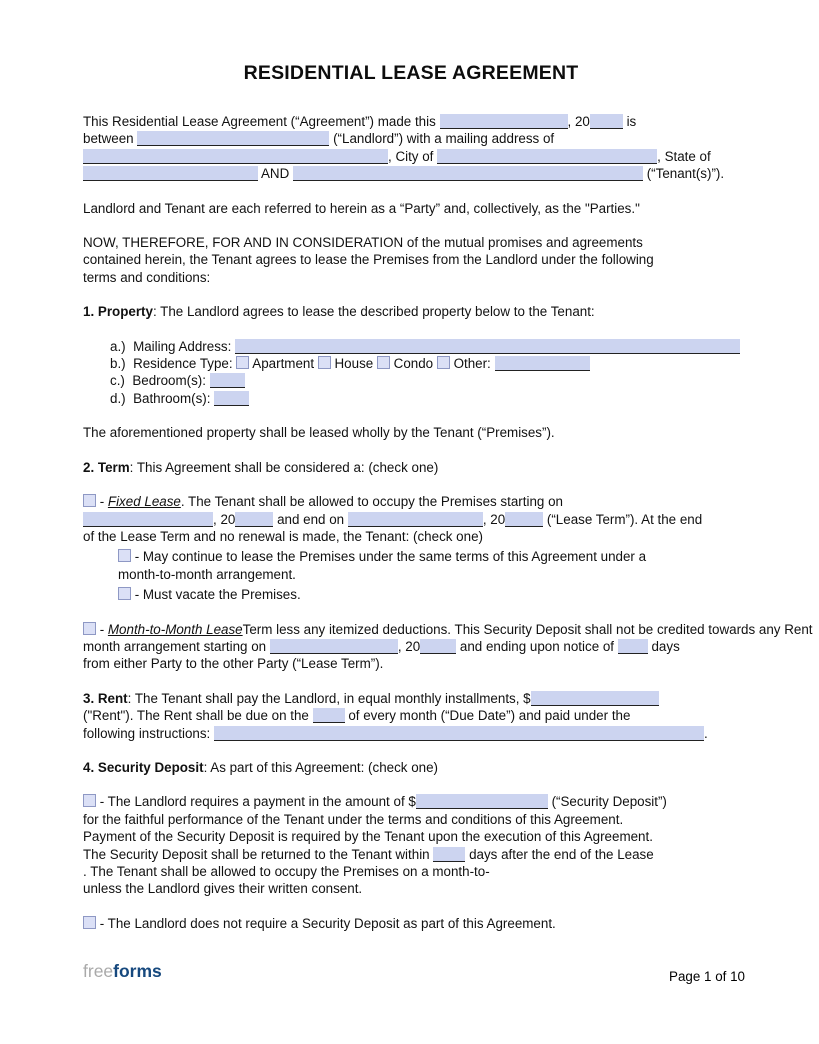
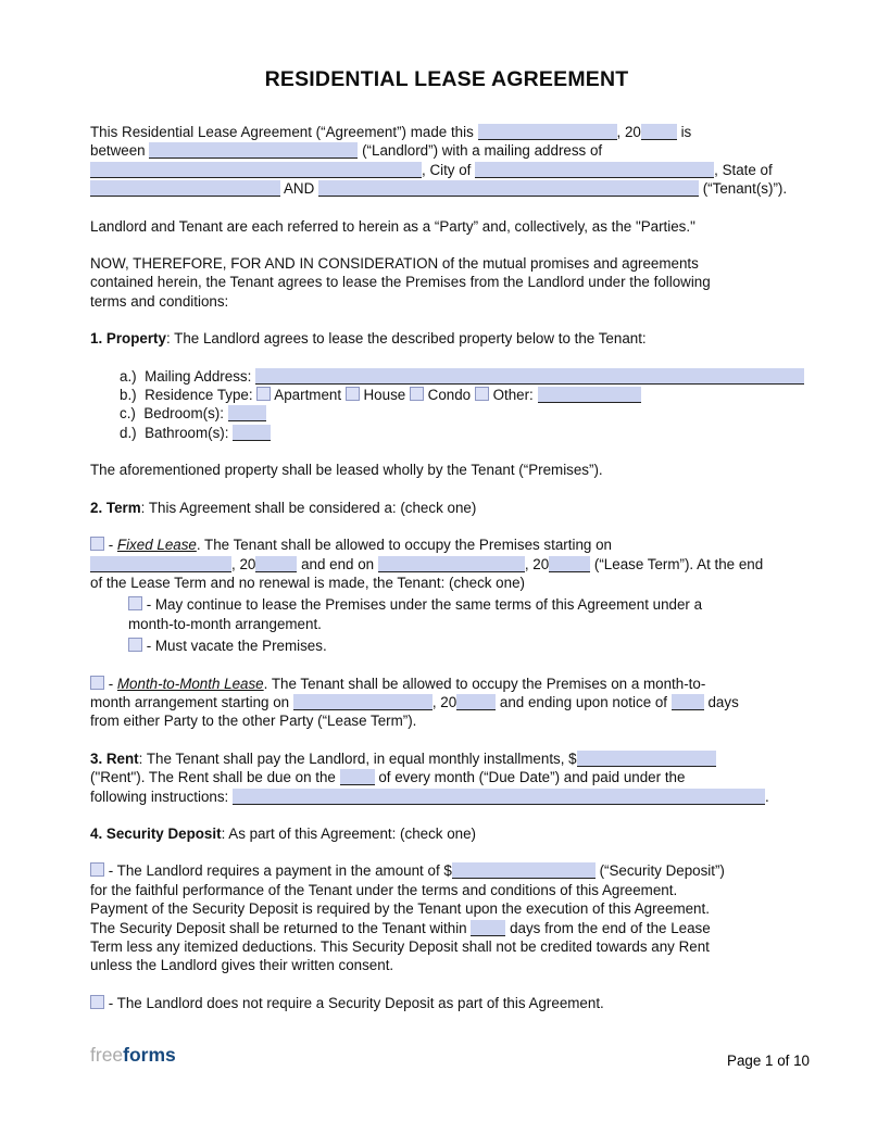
  RESIDENTIAL LEASE AGREEMENT
  This Residential Lease Agreement (“Agreement”) made this , 20 is
  between (“Landlord”) with a mailing address of
  , City of , State of
  AND (“Tenant(s)”).
  Landlord and Tenant are each referred to herein as a “Party” and, collectively, as the "Parties."
  NOW, THEREFORE, FOR AND IN CONSIDERATION of the mutual promises and agreements
  contained herein, the Tenant agrees to lease the Premises from the Landlord under the following
  terms and conditions:
  1. Property: The Landlord agrees to lease the described property below to the Tenant:
  a.) Mailing Address:
  b.) Residence Type: Apartment House Condo Other:
  c.) Bedroom(s):
  d.) Bathroom(s):
  The aforementioned property shall be leased wholly by the Tenant (“Premises”).
  2. Term: This Agreement shall be considered a: (check one)
  - Fixed Lease. The Tenant shall be allowed to occupy the Premises starting on
  , 20 and end on , 20 (“Lease Term”). At the end
  of the Lease Term and no renewal is made, the Tenant: (check one)
  - May continue to lease the Premises under the same terms of this Agreement under a
  month-to-month arrangement.
  - Must vacate the Premises.
- - Month-to-Month LeaseTerm less any itemized deductions. This Security Deposit shall not be credited towards any Rent
+ - Month-to-Month Lease. The Tenant shall be allowed to occupy the Premises on a month-to-
  month arrangement starting on , 20 and ending upon notice of days
  from either Party to the other Party (“Lease Term”).
  3. Rent: The Tenant shall pay the Landlord, in equal monthly installments, $
  ("Rent"). The Rent shall be due on the of every month (“Due Date”) and paid under the
  following instructions: .
  4. Security Deposit: As part of this Agreement: (check one)
  - The Landlord requires a payment in the amount of $ (“Security Deposit”)
  for the faithful performance of the Tenant under the terms and conditions of this Agreement.
  Payment of the Security Deposit is required by the Tenant upon the execution of this Agreement.
- The Security Deposit shall be returned to the Tenant within days after the end of the Lease
+ The Security Deposit shall be returned to the Tenant within days from the end of the Lease
- . The Tenant shall be allowed to occupy the Premises on a month-to-
+ Term less any itemized deductions. This Security Deposit shall not be credited towards any Rent
  unless the Landlord gives their written consent.
  - The Landlord does not require a Security Deposit as part of this Agreement.
  freeforms
  Page 1 of 10
